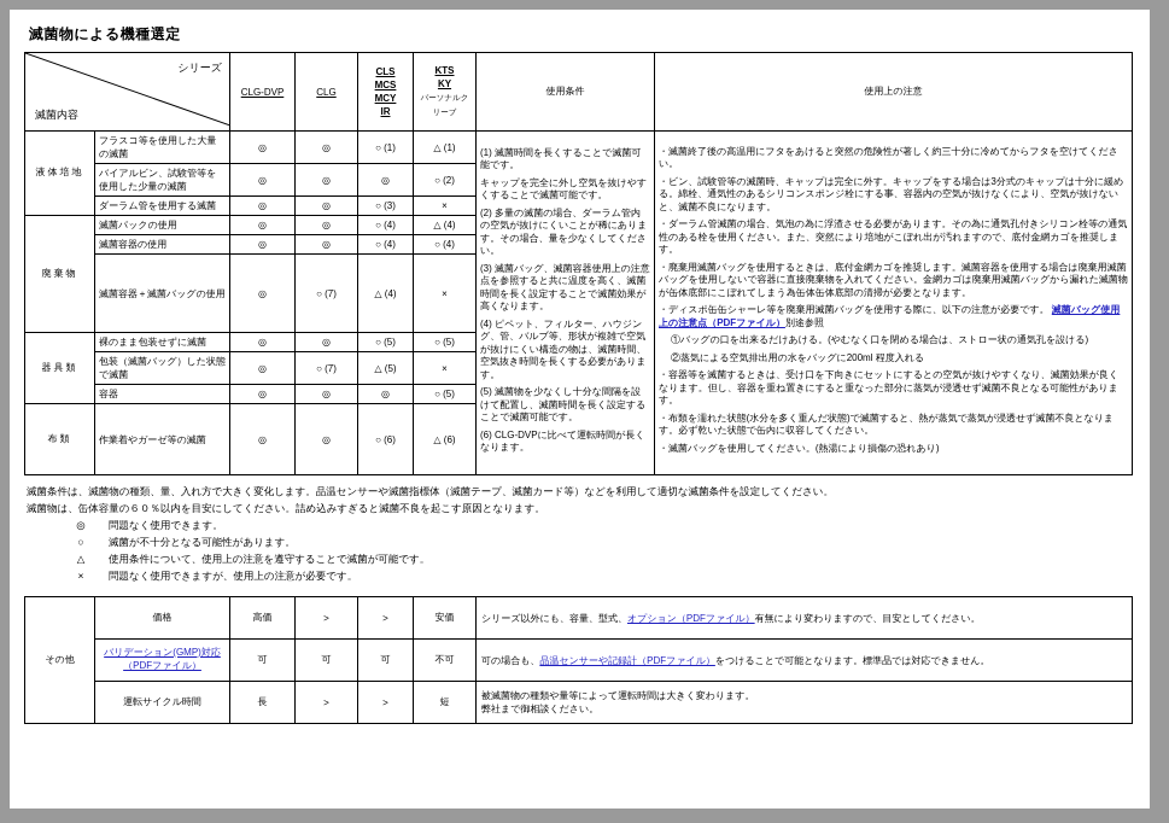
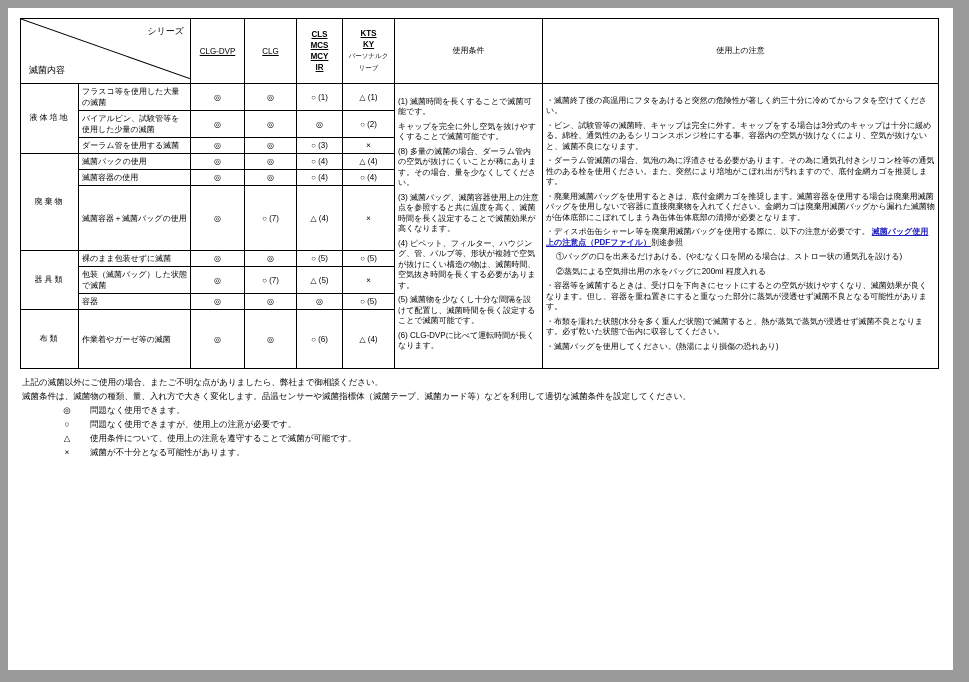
- 滅菌物による機種選定
  シリーズ 滅菌内容	CLG-DVP	CLG	CLS MCS MCY IR	KTS KY	使用条件	使用上の注意
- 液体培地	フラスコ等を使用した大量の滅菌	◎	◎	○ (1)	△ (1)	(1) 滅菌時間を長くすることで滅菌可能です。 キャップを完全に外し空気を抜けやすくすることで滅菌可能です。 (2) 多量の滅菌の場合、ダーラム管内の空気が抜けにくいことが稀にあります。その場合、量を少なくしてください。 (3) 滅菌バッグ、滅菌容器使用上の注意点を参照すると共に温度を高く、滅菌時間を長く設定することで滅菌効果が高くなります。 (4) ピペット、フィルター、ハウジング、管、バルブ等、形状が複雑で空気が抜けにくい構造の物は、滅菌時間、空気抜き時間を長くする必要があります。 (5) 滅菌物を少なくし十分な間隔を設けて配置し、滅菌時間を長く設定することで滅菌可能です。 (6) CLG-DVPに比べて運転時間が長くなります。	・滅菌終了後の高温用にフタをあけると突然の危険性が著しく約三十分に冷めてからフタを空けてください。 ・ビン、試験管等の滅菌時、キャップは完全に外す。キャップをする場合は3分式のキャップは十分に緩める。綿栓、通気性のあるシリコンスポンジ栓にする事、容器内の空気が抜けなくにより、空気が抜けないと、滅菌不良になります。 ・ダーラム管滅菌の場合、気泡の為に浮渣させる必要があります。その為に通気孔付きシリコン栓等の通気性のある栓を使用ください。また、突然により培地がこぼれ出が汚れますので、底付金網カゴを推奨します。 ・廃棄用滅菌バッグを使用するときは、底付金網カゴを推奨します。滅菌容器を使用する場合は廃棄用滅菌バッグを使用しないで容器に直接廃棄物を入れてください。金網カゴは廃棄用滅菌バッグから漏れた滅菌物が缶体底部にこぼれてしまう為缶体缶体底部の清掃が必要となります。 ・ディスポ缶缶シャーレ等を廃棄用滅菌バッグを使用する際に、以下の注意が必要です。 滅菌バッグ使用上の注意点（PDFファイル）別途参照 ①バッグの口を出来るだけあける。(やむなく口を閉める場合は、ストロー状の通気孔を設ける) ②蒸気による空気排出用の水をバッグに200ml 程度入れる ・容器等を滅菌するときは、受け口を下向きにセットにするとの空気が抜けやすくなり、滅菌効果が良くなります。但し、容器を重ね置きにすると重なった部分に蒸気が浸透せず滅菌不良となる可能性があります。 ・布類を濡れた状態(水分を多く重んだ状態)で滅菌すると、熱が蒸気で蒸気が浸透せず滅菌不良となります。必ず乾いた状態で缶内に収容してください。 ・滅菌バッグを使用してください。(熱湯により損傷の恐れあり)
+ 液体培地	フラスコ等を使用した大量の滅菌	◎	◎	○ (1)	△ (1)	(1) 滅菌時間を長くすることで滅菌可能です。 キャップを完全に外し空気を抜けやすくすることで滅菌可能です。 (8) 多量の滅菌の場合、ダーラム管内の空気が抜けにくいことが稀にあります。その場合、量を少なくしてください。 (3) 滅菌バッグ、滅菌容器使用上の注意点を参照すると共に温度を高く、滅菌時間を長く設定することで滅菌効果が高くなります。 (4) ピペット、フィルター、ハウジング、管、バルブ等、形状が複雑で空気が抜けにくい構造の物は、滅菌時間、空気抜き時間を長くする必要があります。 (5) 滅菌物を少なくし十分な間隔を設けて配置し、滅菌時間を長く設定することで滅菌可能です。 (6) CLG-DVPに比べて運転時間が長くなります。	・滅菌終了後の高温用にフタをあけると突然の危険性が著しく約三十分に冷めてからフタを空けてください。 ・ビン、試験管等の滅菌時、キャップは完全に外す。キャップをする場合は3分式のキャップは十分に緩める。綿栓、通気性のあるシリコンスポンジ栓にする事、容器内の空気が抜けなくにより、空気が抜けないと、滅菌不良になります。 ・ダーラム管滅菌の場合、気泡の為に浮渣させる必要があります。その為に通気孔付きシリコン栓等の通気性のある栓を使用ください。また、突然により培地がこぼれ出が汚れますので、底付金網カゴを推奨します。 ・廃棄用滅菌バッグを使用するときは、底付金網カゴを推奨します。滅菌容器を使用する場合は廃棄用滅菌バッグを使用しないで容器に直接廃棄物を入れてください。金網カゴは廃棄用滅菌バッグから漏れた滅菌物が缶体底部にこぼれてしまう為缶体缶体底部の清掃が必要となります。 ・ディスポ缶缶シャーレ等を廃棄用滅菌バッグを使用する際に、以下の注意が必要です。 滅菌バッグ使用上の注意点（PDFファイル）別途参照 ①バッグの口を出来るだけあける。(やむなく口を閉める場合は、ストロー状の通気孔を設ける) ②蒸気による空気排出用の水をバッグに200ml 程度入れる ・容器等を滅菌するときは、受け口を下向きにセットにするとの空気が抜けやすくなり、滅菌効果が良くなります。但し、容器を重ね置きにすると重なった部分に蒸気が浸透せず滅菌不良となる可能性があります。 ・布類を濡れた状態(水分を多く重んだ状態)で滅菌すると、熱が蒸気で蒸気が浸透せず滅菌不良となります。必ず乾いた状態で缶内に収容してください。 ・滅菌バッグを使用してください。(熱湯により損傷の恐れあり)
  バイアルビン、試験管等を使用した少量の滅菌	◎	◎	◎	○ (2)
  ダーラム管を使用する滅菌	◎	◎	○ (3)	×
  廃棄物	滅菌パックの使用	◎	◎	○ (4)	△ (4)
  滅菌容器の使用	◎	◎	○ (4)	○ (4)
  滅菌容器＋滅菌バッグの使用	◎	○ (7)	△ (4)	×
  器具類	裸のまま包装せずに滅菌	◎	◎	○ (5)	○ (5)
  包装（滅菌バッグ）した状態で滅菌	◎	○ (7)	△ (5)	×
  容器	◎	◎	◎	○ (5)
- 布類	作業着やガーゼ等の滅菌	◎	◎	○ (6)	△ (6)
+ 布類	作業着やガーゼ等の滅菌	◎	◎	○ (6)	△ (4)
+ 上記の滅菌以外にご使用の場合、またご不明な点がありましたら、弊社まで御相談ください。
  滅菌条件は、滅菌物の種類、量、入れ方で大きく変化します。品温センサーや滅菌指標体（滅菌テープ、滅菌カード等）などを利用して適切な滅菌条件を設定してください。
- 滅菌物は、缶体容量の６０％以内を目安にしてください。詰め込みすぎると滅菌不良を起こす原因となります。
  ◎ 問題なく使用できます。
- ○ 滅菌が不十分となる可能性があります。
+ ○ 問題なく使用できますが、使用上の注意が必要です。
  △ 使用条件について、使用上の注意を遵守することで滅菌が可能です。
- × 問題なく使用できますが、使用上の注意が必要です。
+ × 滅菌が不十分となる可能性があります。
- その他	価格	高価	>	>	安価	シリーズ以外にも、容量、型式、オプション（PDFファイル）有無により変わりますので、目安としてください。
- バリデーション(GMP)対応 （PDFファイル）	可	可	可	不可	可の場合も、品温センサーや記録計（PDFファイル）をつけることで可能となります。標準品では対応できません。
- 運転サイクル時間	長	>	>	短	被滅菌物の種類や量等によって運転時間は大きく変わります。 弊社まで御相談ください。
